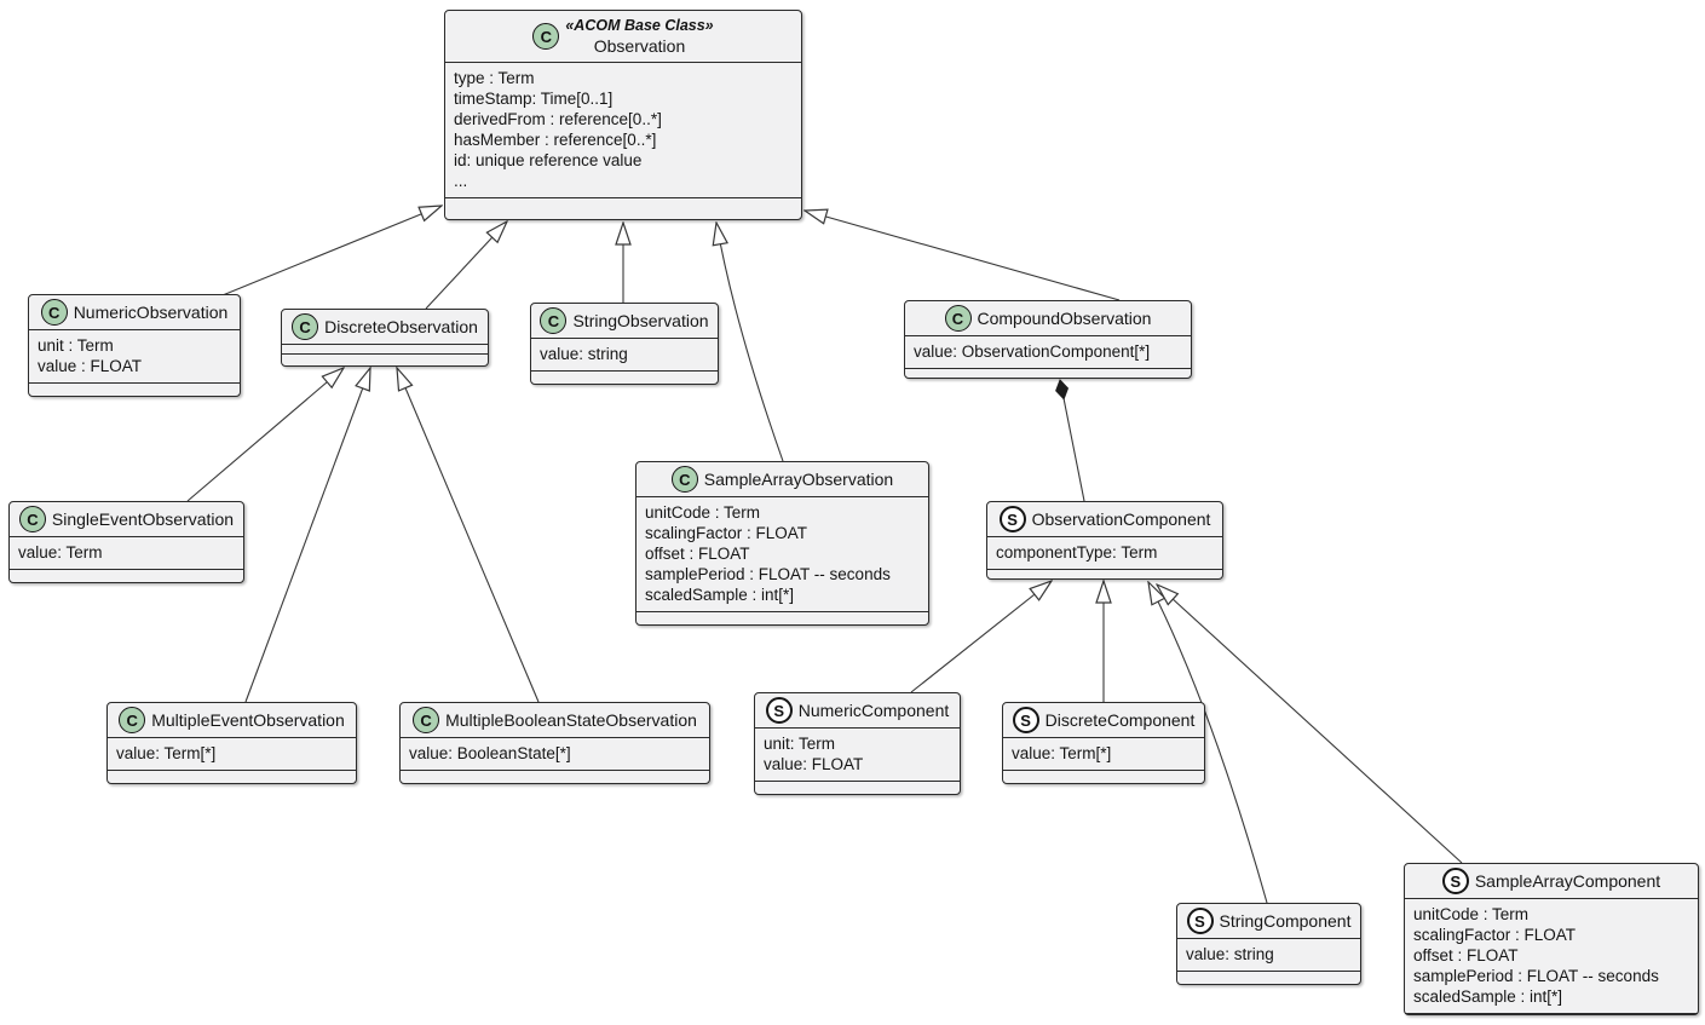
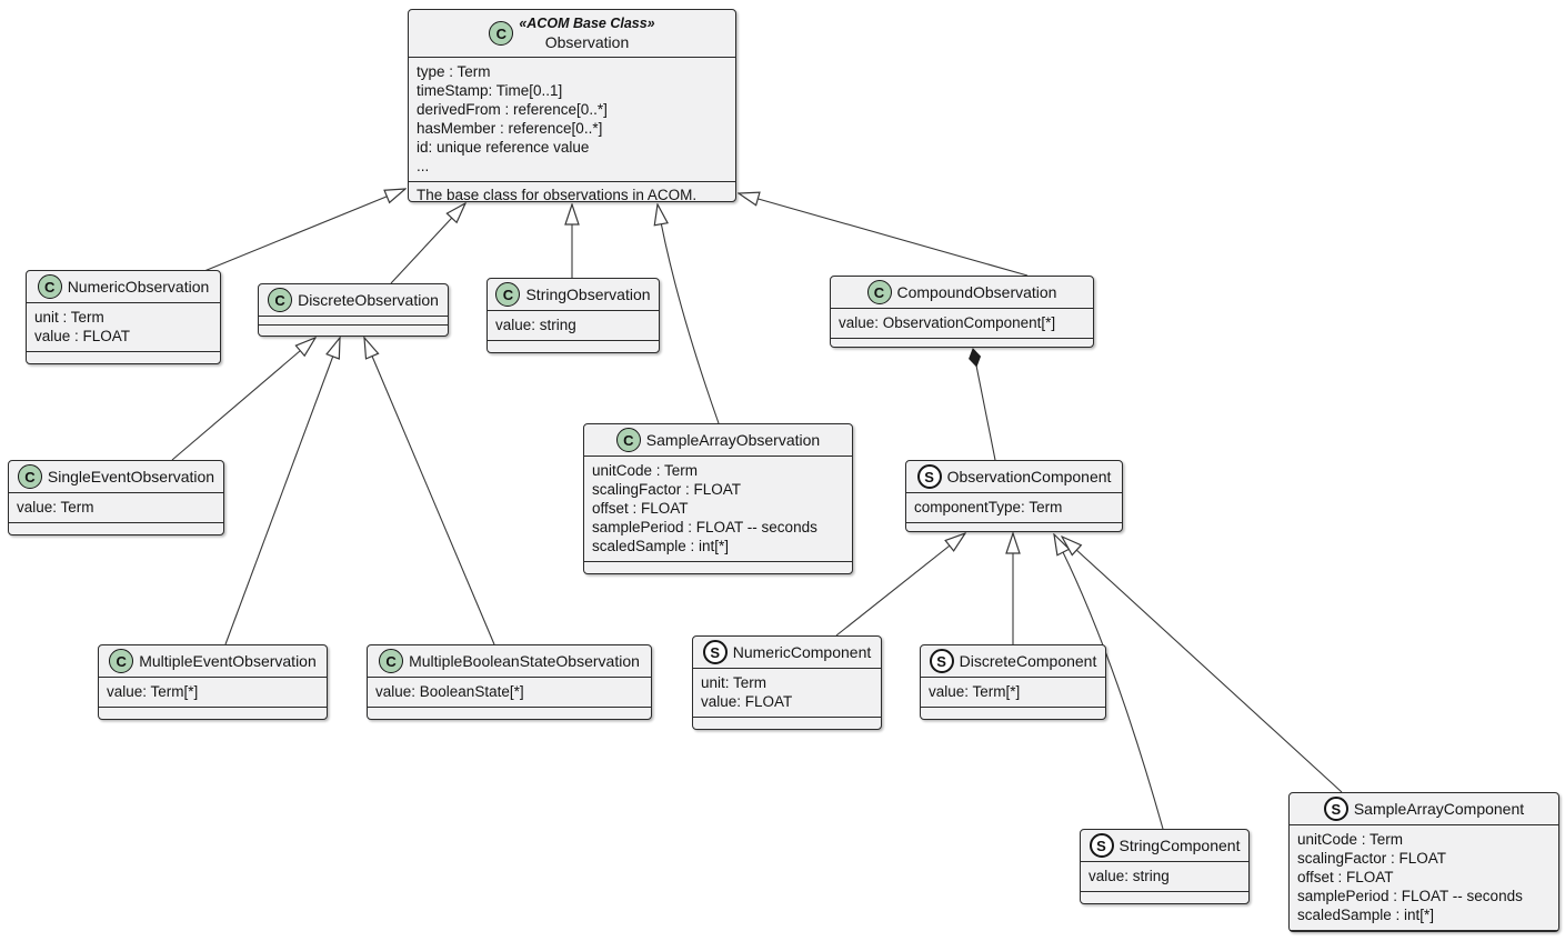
  C
  «ACOM Base Class»
  Observation
  type : Term
  timeStamp: Time[0..1]
  derivedFrom : reference[0..*]
  hasMember : reference[0..*]
  id: unique reference value
  ...
+ The base class for observations in ACOM.
  C
  NumericObservation
  unit : Term
  value : FLOAT
  C
  DiscreteObservation
  C
  StringObservation
  value: string
  C
  CompoundObservation
  value: ObservationComponent[*]
  C
  SampleArrayObservation
  unitCode : Term
  scalingFactor : FLOAT
  offset : FLOAT
  samplePeriod : FLOAT -- seconds
  scaledSample : int[*]
  C
  SingleEventObservation
  value: Term
  S
  ObservationComponent
  componentType: Term
  C
  MultipleEventObservation
  value: Term[*]
  C
  MultipleBooleanStateObservation
  value: BooleanState[*]
  S
  NumericComponent
  unit: Term
  value: FLOAT
  S
  DiscreteComponent
  value: Term[*]
  S
  StringComponent
  value: string
  S
  SampleArrayComponent
  unitCode : Term
  scalingFactor : FLOAT
  offset : FLOAT
  samplePeriod : FLOAT -- seconds
  scaledSample : int[*]
